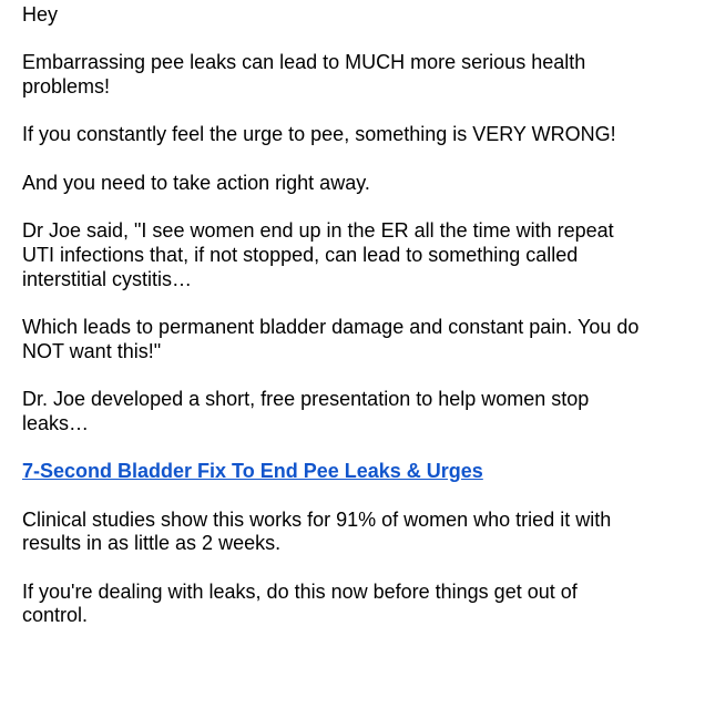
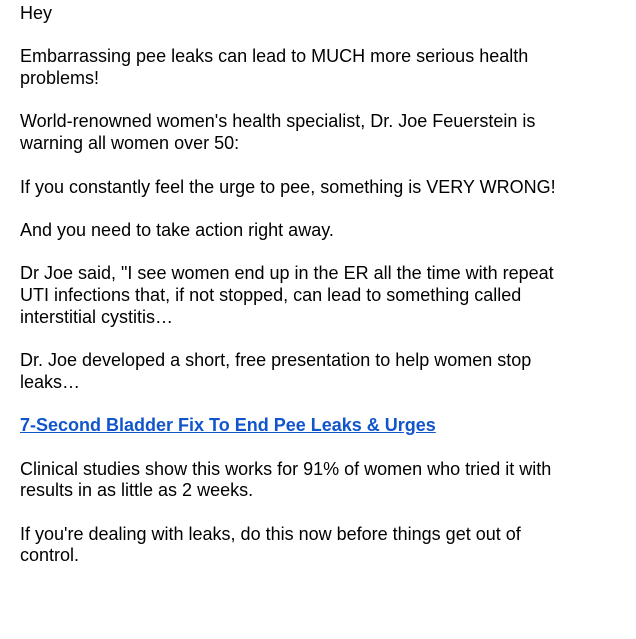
  Hey
  Embarrassing pee leaks can lead to MUCH more serious health
  problems!
+ World-renowned women's health specialist, Dr. Joe Feuerstein is
+ warning all women over 50:
  If you constantly feel the urge to pee, something is VERY WRONG!
  And you need to take action right away.
  Dr Joe said, "I see women end up in the ER all the time with repeat
  UTI infections that, if not stopped, can lead to something called
  interstitial cystitis…
- Which leads to permanent bladder damage and constant pain. You do
- NOT want this!"
  Dr. Joe developed a short, free presentation to help women stop
  leaks…
  7-Second Bladder Fix To End Pee Leaks & Urges
  Clinical studies show this works for 91% of women who tried it with
  results in as little as 2 weeks.
  If you're dealing with leaks, do this now before things get out of
  control.
